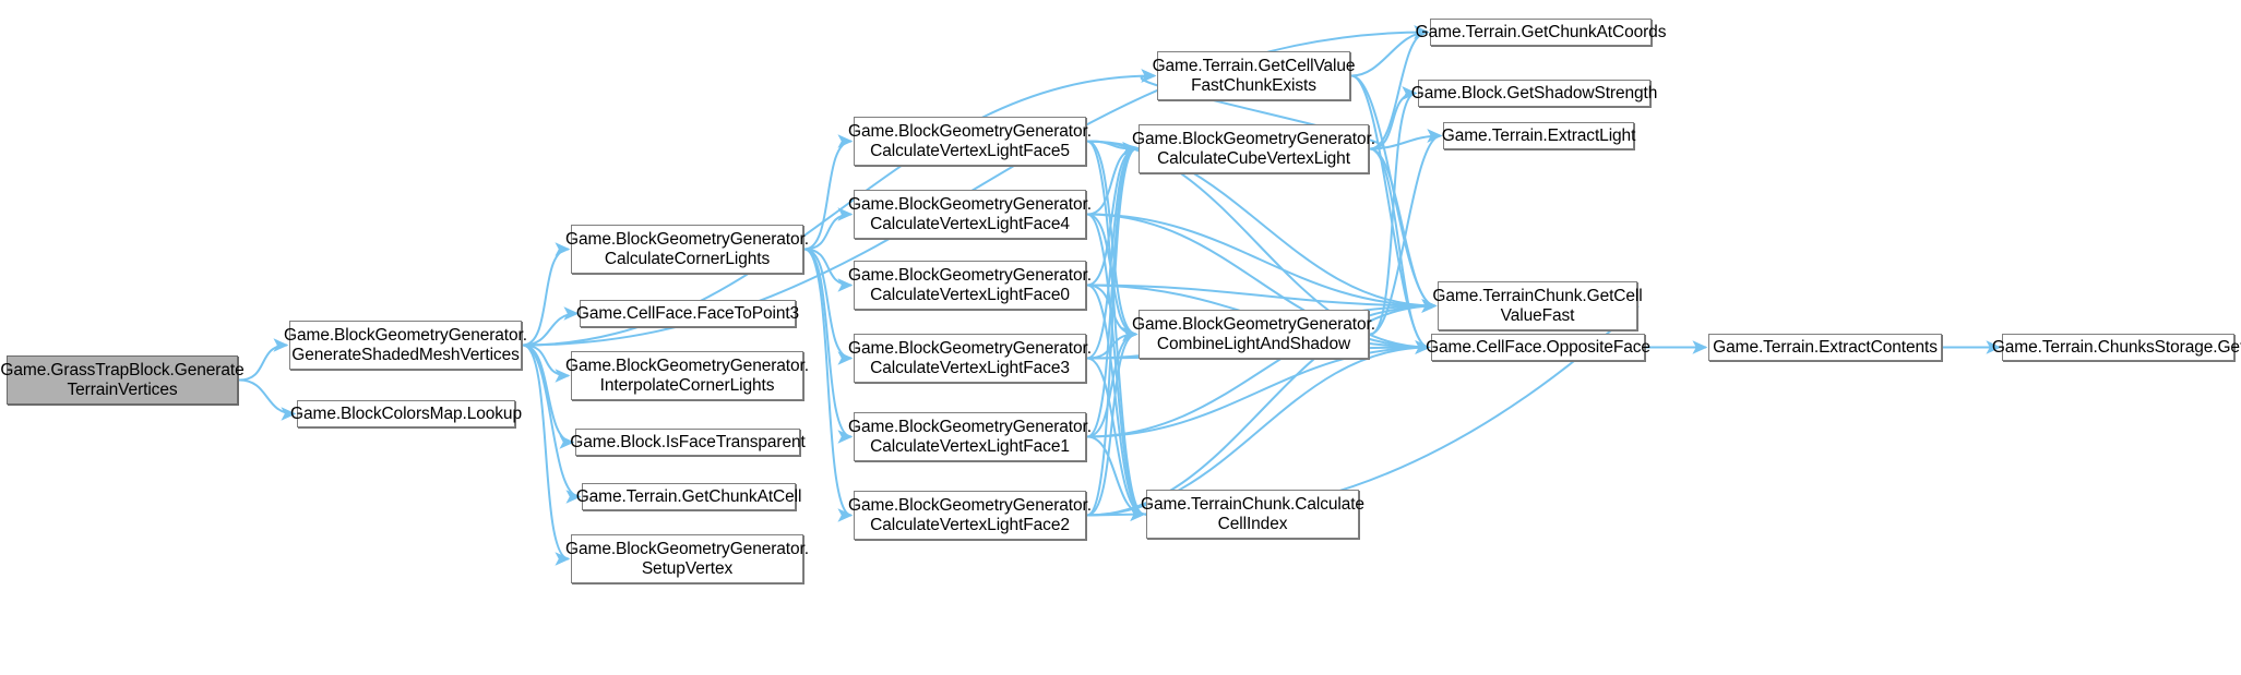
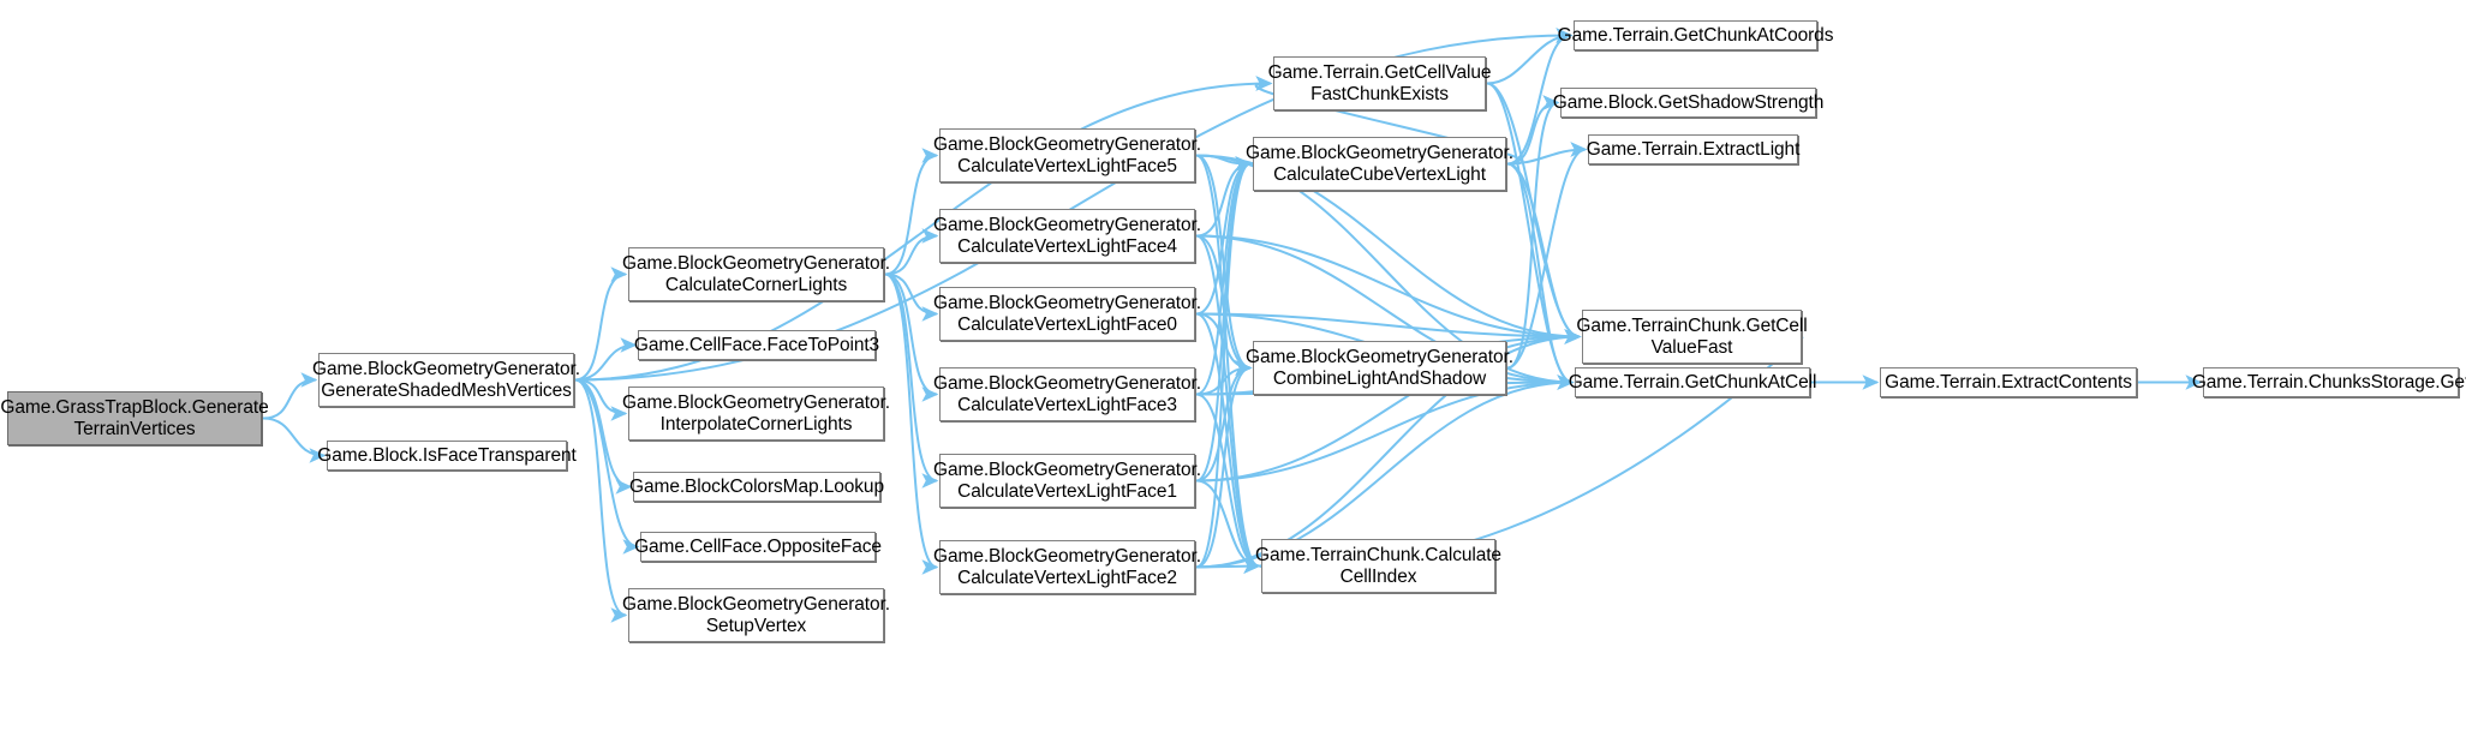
  Game.GrassTrapBlock.Generate
  TerrainVertices
  Game.BlockGeometryGenerator.
  GenerateShadedMeshVertices
- Game.BlockColorsMap.Lookup
+ Game.Block.IsFaceTransparent
  Game.BlockGeometryGenerator.
  CalculateCornerLights
  Game.CellFace.FaceToPoint3
  Game.BlockGeometryGenerator.
  InterpolateCornerLights
- Game.Block.IsFaceTransparent
+ Game.BlockColorsMap.Lookup
- Game.Terrain.GetChunkAtCell
+ Game.CellFace.OppositeFace
  Game.BlockGeometryGenerator.
  SetupVertex
  Game.BlockGeometryGenerator.
  CalculateVertexLightFace5
  Game.BlockGeometryGenerator.
  CalculateVertexLightFace4
  Game.BlockGeometryGenerator.
  CalculateVertexLightFace0
  Game.BlockGeometryGenerator.
  CalculateVertexLightFace3
  Game.BlockGeometryGenerator.
  CalculateVertexLightFace1
  Game.BlockGeometryGenerator.
  CalculateVertexLightFace2
  Game.Terrain.GetCellValue
  FastChunkExists
  Game.BlockGeometryGenerator.
  CalculateCubeVertexLight
  Game.BlockGeometryGenerator.
  CombineLightAndShadow
  Game.TerrainChunk.Calculate
  CellIndex
  Game.Terrain.GetChunkAtCoords
  Game.Block.GetShadowStrength
  Game.Terrain.ExtractLight
  Game.TerrainChunk.GetCell
  ValueFast
- Game.CellFace.OppositeFace
+ Game.Terrain.GetChunkAtCell
  Game.Terrain.ExtractContents
  Game.Terrain.ChunksStorage.Ge
